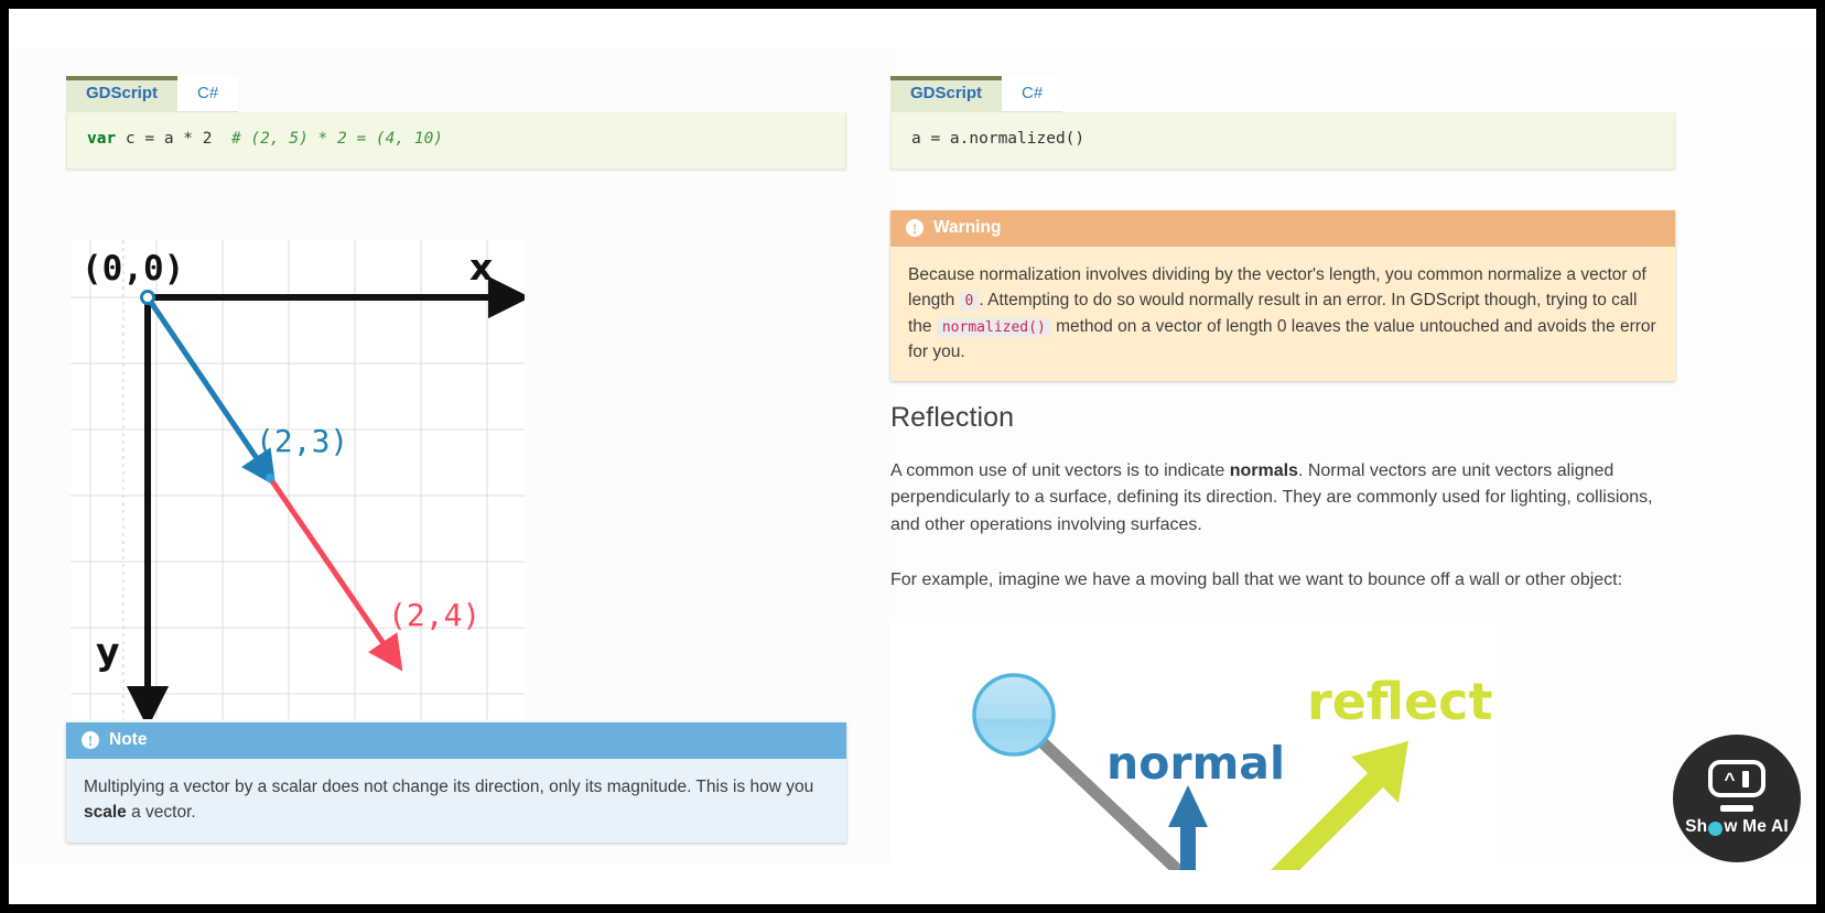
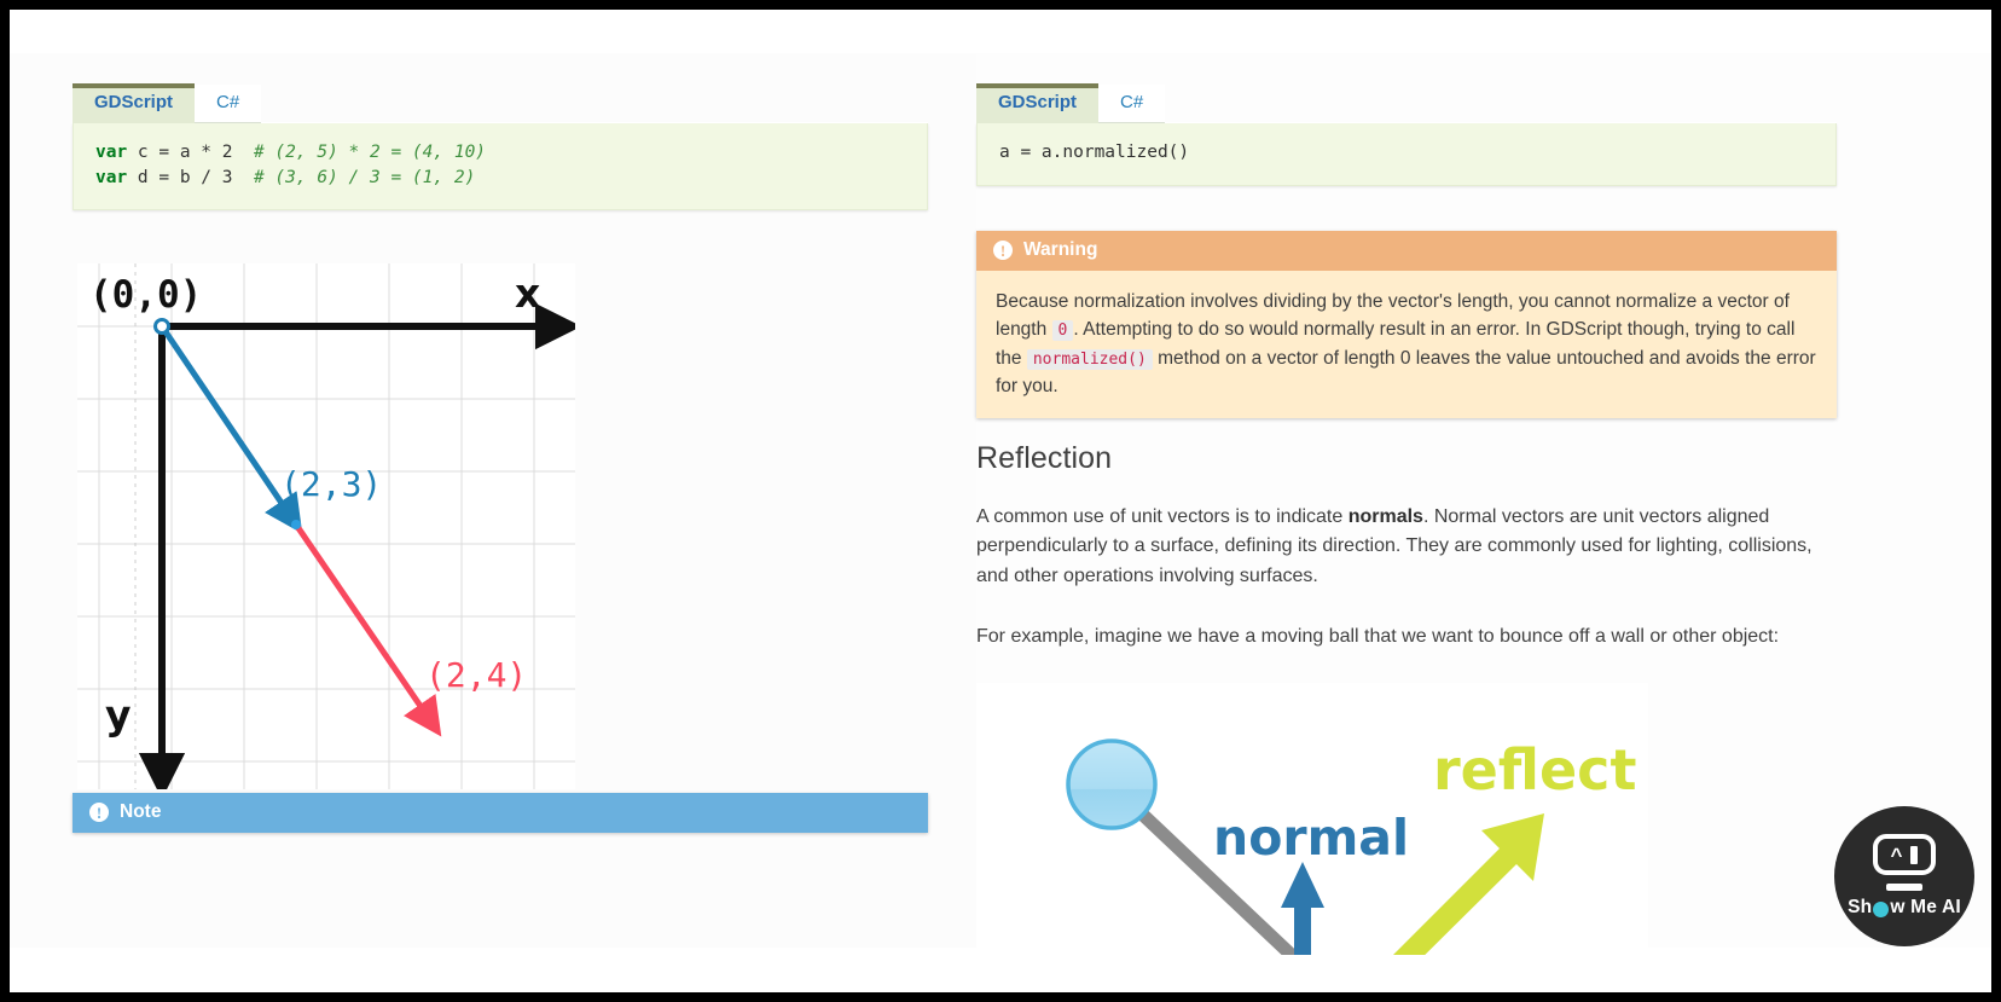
  GDScript
  C#
  var c = a * 2 # (2, 5) * 2 = (4, 10)
+ var d = b / 3 # (3, 6) / 3 = (1, 2)
  (0,0)
  x
  y
  (2,3)
  (2,4)
  !
  Note
- Multiplying a vector by a scalar does not change its direction, only its magnitude. This is how you scale a vector.
  GDScript
  C#
  a = a.normalized()
  !
  Warning
- Because normalization involves dividing by the vector's length, you common normalize a vector of length 0 . Attempting to do so would normally result in an error. In GDScript though, trying to call the normalized() method on a vector of length 0 leaves the value untouched and avoids the error for you.
+ Because normalization involves dividing by the vector's length, you cannot normalize a vector of length 0 . Attempting to do so would normally result in an error. In GDScript though, trying to call the normalized() method on a vector of length 0 leaves the value untouched and avoids the error for you.
  Reflection
  A common use of unit vectors is to indicate normals. Normal vectors are unit vectors aligned perpendicularly to a surface, defining its direction. They are commonly used for lighting, collisions, and other operations involving surfaces.
  For example, imagine we have a moving ball that we want to bounce off a wall or other object:
  normal
  reflect
  ^
  Sh
  w Me AI
